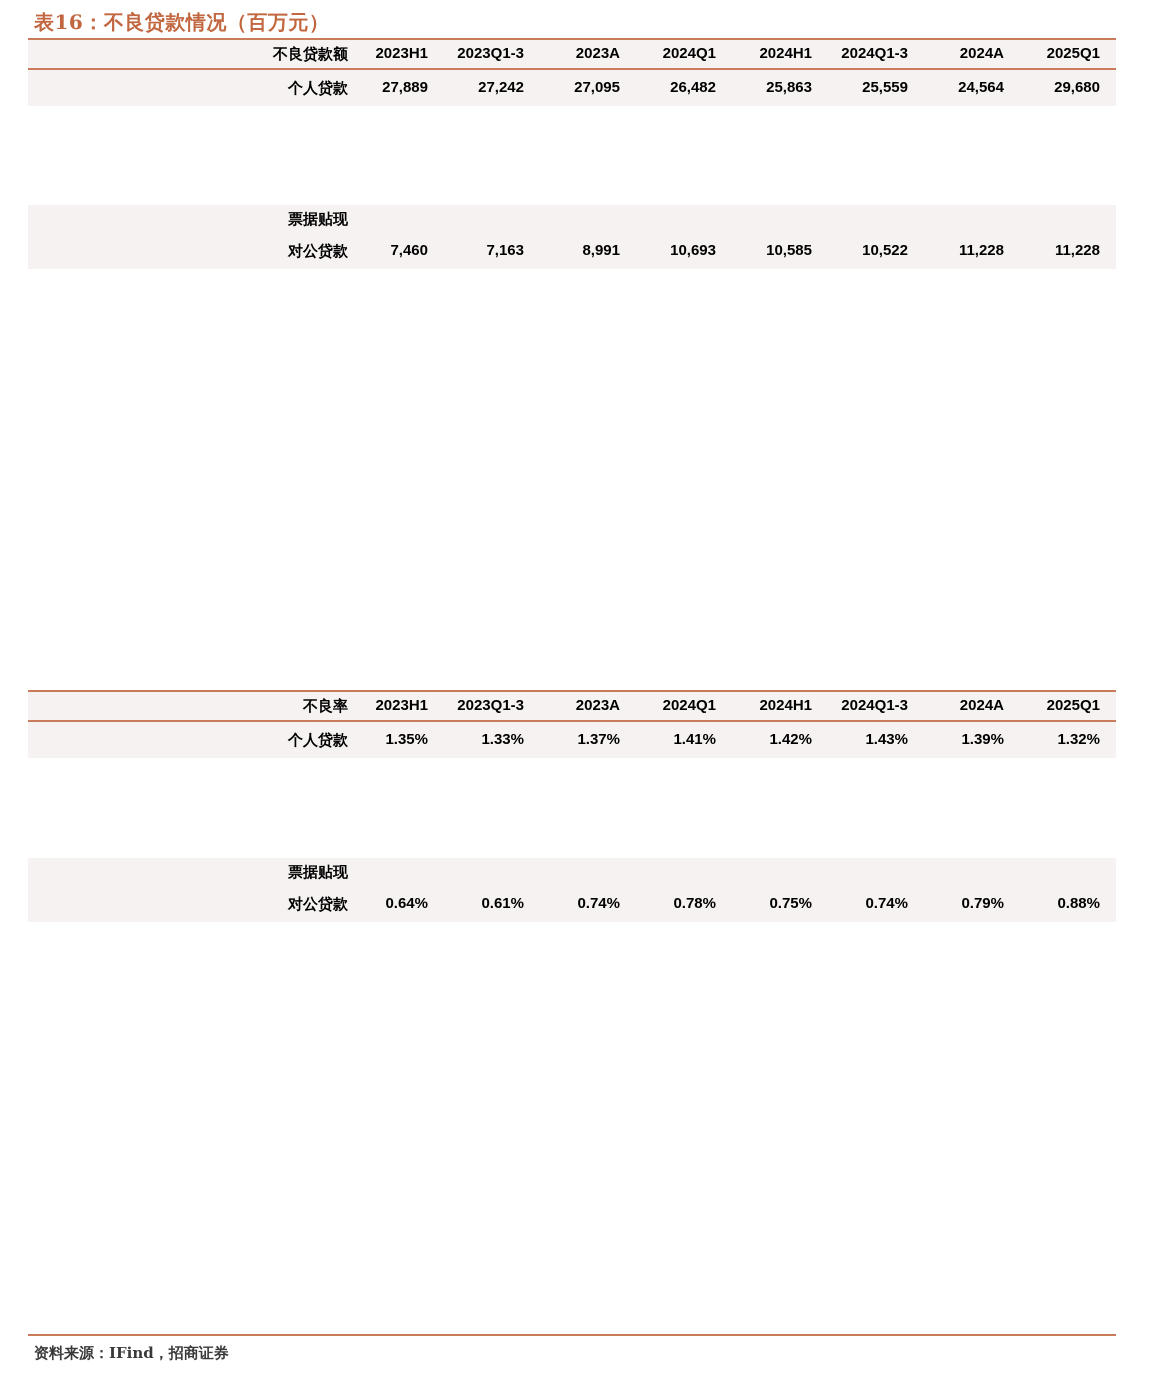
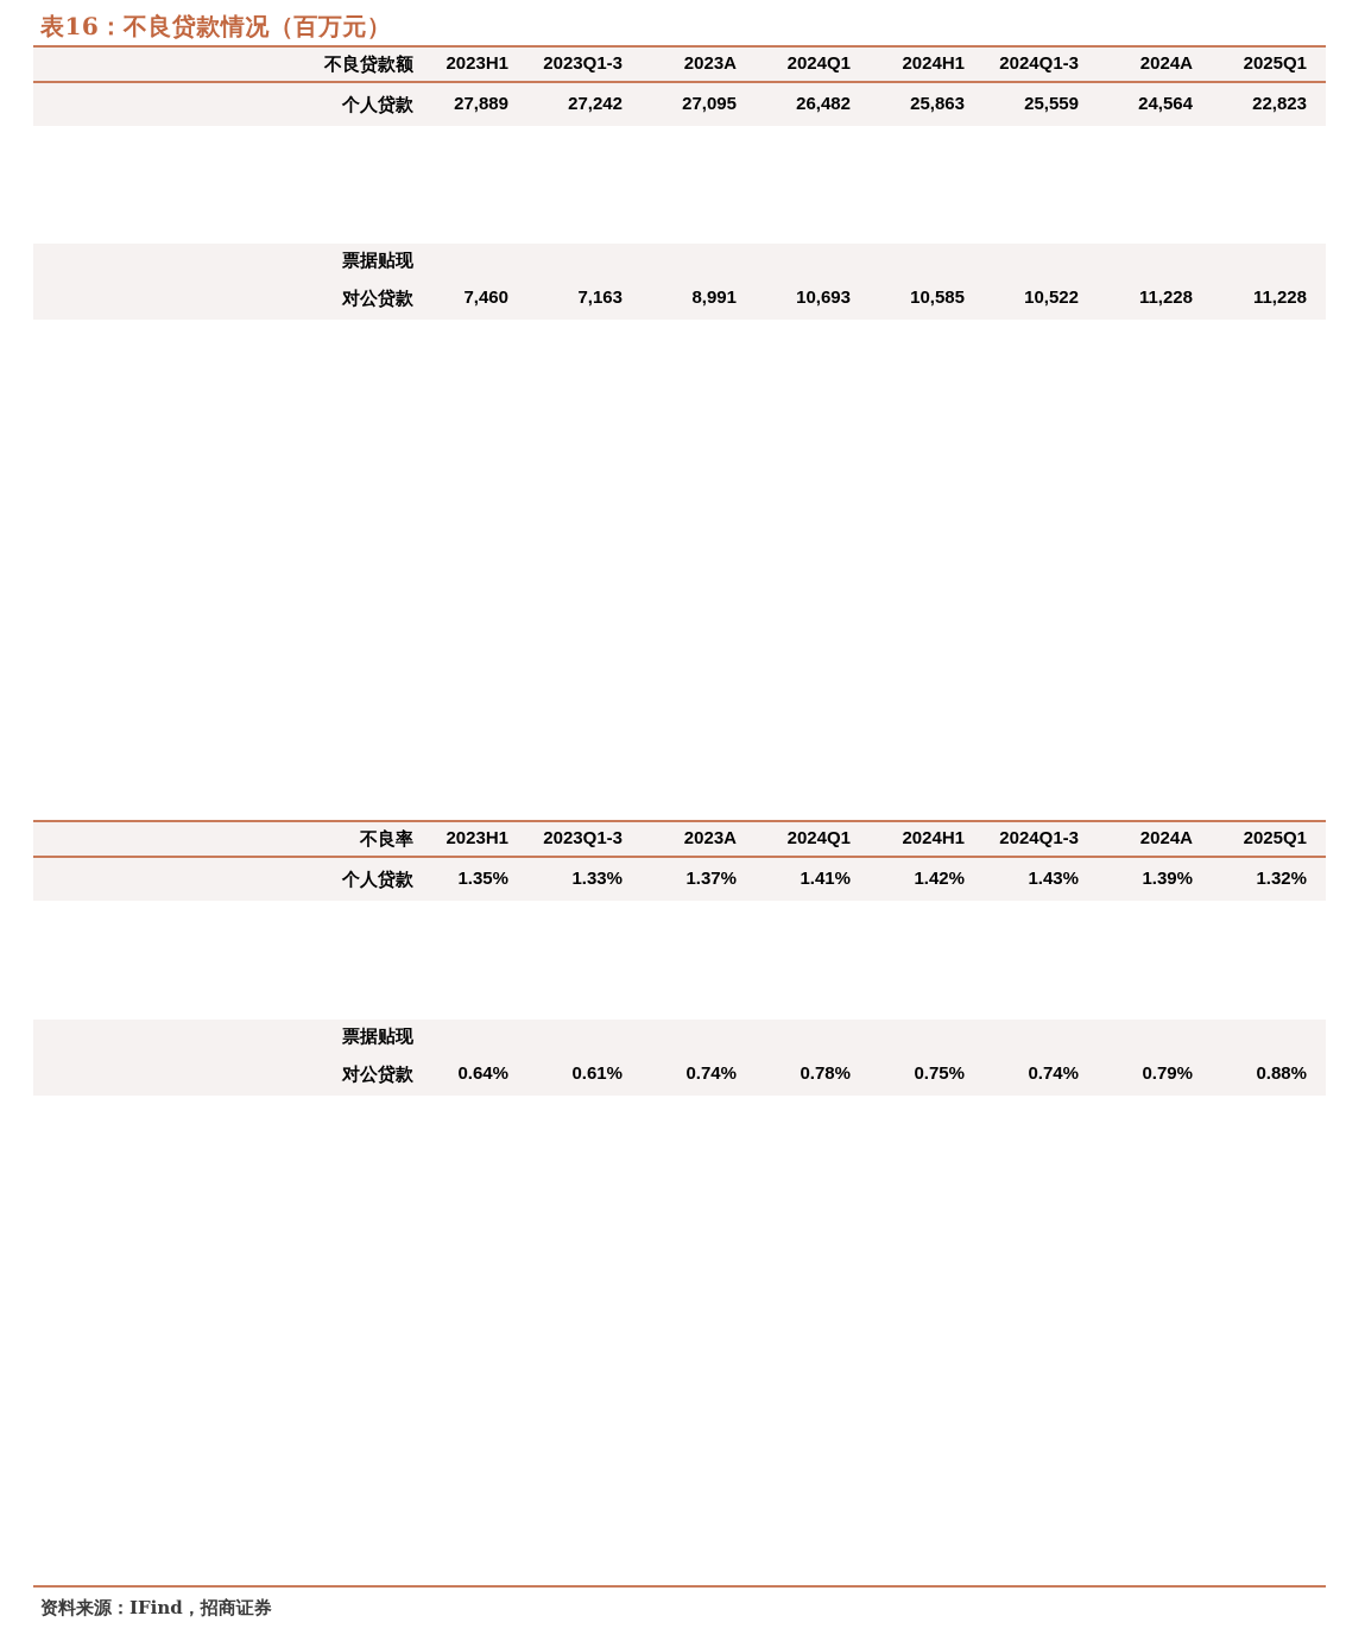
  表16：不良贷款情况（百万元）
  不良贷款额	2023H1	2023Q1-3	2023A	2024Q1	2024H1	2024Q1-3	2024A	2025Q1
- 个人贷款	27,889	27,242	27,095	26,482	25,863	25,559	24,564	29,680
+ 个人贷款	27,889	27,242	27,095	26,482	25,863	25,559	24,564	22,823
  票据贴现
  对公贷款	7,460	7,163	8,991	10,693	10,585	10,522	11,228	11,228
  不良率	2023H1	2023Q1-3	2023A	2024Q1	2024H1	2024Q1-3	2024A	2025Q1
  个人贷款	1.35%	1.33%	1.37%	1.41%	1.42%	1.43%	1.39%	1.32%
  票据贴现
  对公贷款	0.64%	0.61%	0.74%	0.78%	0.75%	0.74%	0.79%	0.88%
  资料来源：IFind，招商证券
